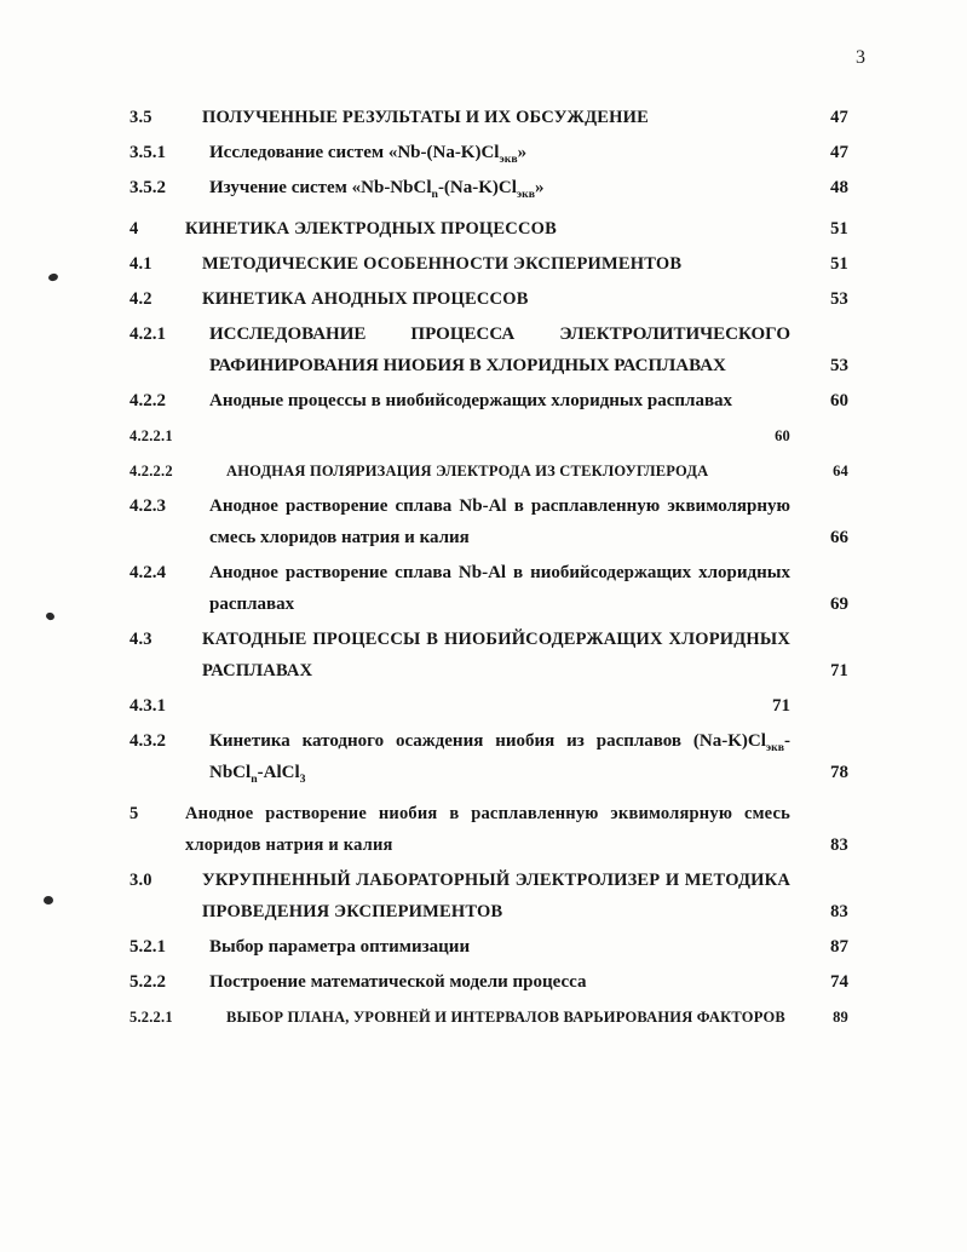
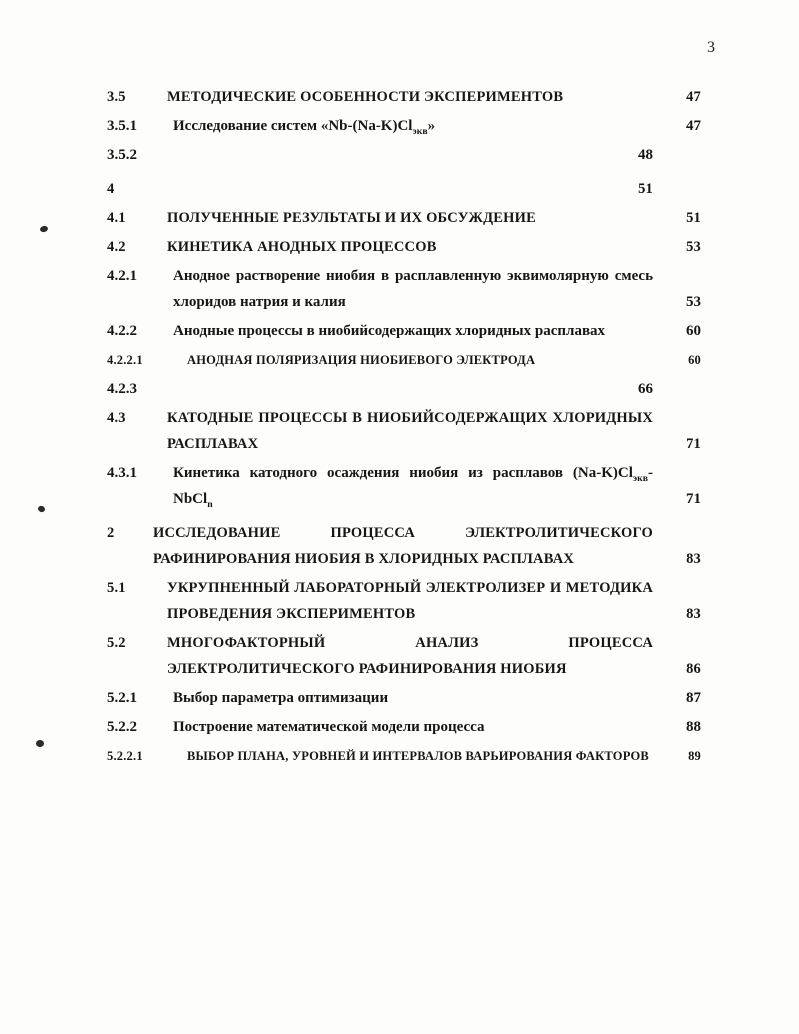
  3
  3.5
- ПОЛУЧЕННЫЕ РЕЗУЛЬТАТЫ И ИХ ОБСУЖДЕНИЕ
+ МЕТОДИЧЕСКИЕ ОСОБЕННОСТИ ЭКСПЕРИМЕНТОВ
  47
  3.5.1
  Исследование систем «Nb-(Na-K)Clэкв»
  47
  3.5.2
- Изучение систем «Nb-NbCln-(Na-K)Clэкв»
  48
  4
- КИНЕТИКА ЭЛЕКТРОДНЫХ ПРОЦЕССОВ
  51
  4.1
- МЕТОДИЧЕСКИЕ ОСОБЕННОСТИ ЭКСПЕРИМЕНТОВ
+ ПОЛУЧЕННЫЕ РЕЗУЛЬТАТЫ И ИХ ОБСУЖДЕНИЕ
  51
  4.2
  КИНЕТИКА АНОДНЫХ ПРОЦЕССОВ
  53
  4.2.1
- ИССЛЕДОВАНИЕ ПРОЦЕССА ЭЛЕКТРОЛИТИЧЕСКОГО РАФИНИРОВАНИЯ НИОБИЯ В ХЛОРИДНЫХ РАСПЛАВАХ
+ Анодное растворение ниобия в расплавленную эквимолярную смесь хлоридов натрия и калия
  53
  4.2.2
  Анодные процессы в ниобийсодержащих хлоридных расплавах
  60
  4.2.2.1
+ АНОДНАЯ ПОЛЯРИЗАЦИЯ НИОБИЕВОГО ЭЛЕКТРОДА
  60
- 4.2.2.2
- АНОДНАЯ ПОЛЯРИЗАЦИЯ ЭЛЕКТРОДА ИЗ СТЕКЛОУГЛЕРОДА
- 64
  4.2.3
- Анодное растворение сплава Nb-Al в расплавленную эквимолярную смесь хлоридов натрия и калия
  66
- 4.2.4
- Анодное растворение сплава Nb-Al в ниобийсодержащих хлоридных расплавах
- 69
  4.3
  КАТОДНЫЕ ПРОЦЕССЫ В НИОБИЙСОДЕРЖАЩИХ ХЛОРИДНЫХ РАСПЛАВАХ
  71
  4.3.1
+ Кинетика катодного осаждения ниобия из расплавов (Na-K)Clэкв-NbCln
  71
- 4.3.2
- Кинетика катодного осаждения ниобия из расплавов (Na-K)Clэкв-NbCln-AlCl3
- 78
- 5
+ 2
- Анодное растворение ниобия в расплавленную эквимолярную смесь хлоридов натрия и калия
+ ИССЛЕДОВАНИЕ ПРОЦЕССА ЭЛЕКТРОЛИТИЧЕСКОГО РАФИНИРОВАНИЯ НИОБИЯ В ХЛОРИДНЫХ РАСПЛАВАХ
  83
- 3.0
+ 5.1
  УКРУПНЕННЫЙ ЛАБОРАТОРНЫЙ ЭЛЕКТРОЛИЗЕР И МЕТОДИКА ПРОВЕДЕНИЯ ЭКСПЕРИМЕНТОВ
  83
+ 5.2
+ МНОГОФАКТОРНЫЙ АНАЛИЗ ПРОЦЕССА ЭЛЕКТРОЛИТИЧЕСКОГО РАФИНИРОВАНИЯ НИОБИЯ
+ 86
  5.2.1
  Выбор параметра оптимизации
  87
  5.2.2
  Построение математической модели процесса
- 74
+ 88
  5.2.2.1
  ВЫБОР ПЛАНА, УРОВНЕЙ И ИНТЕРВАЛОВ ВАРЬИРОВАНИЯ ФАКТОРОВ
  89
